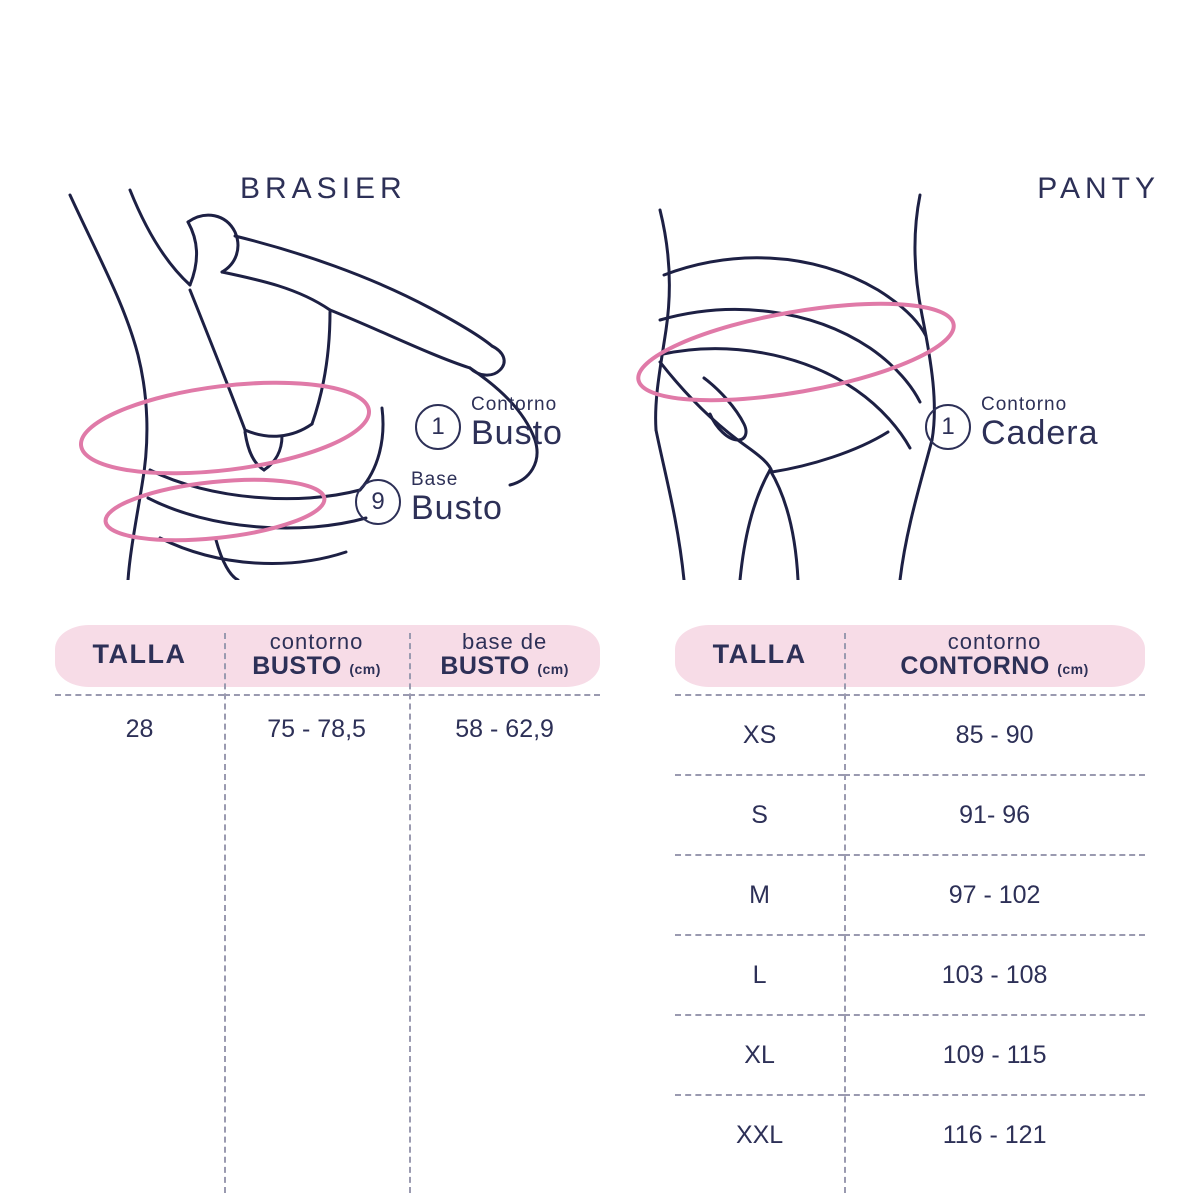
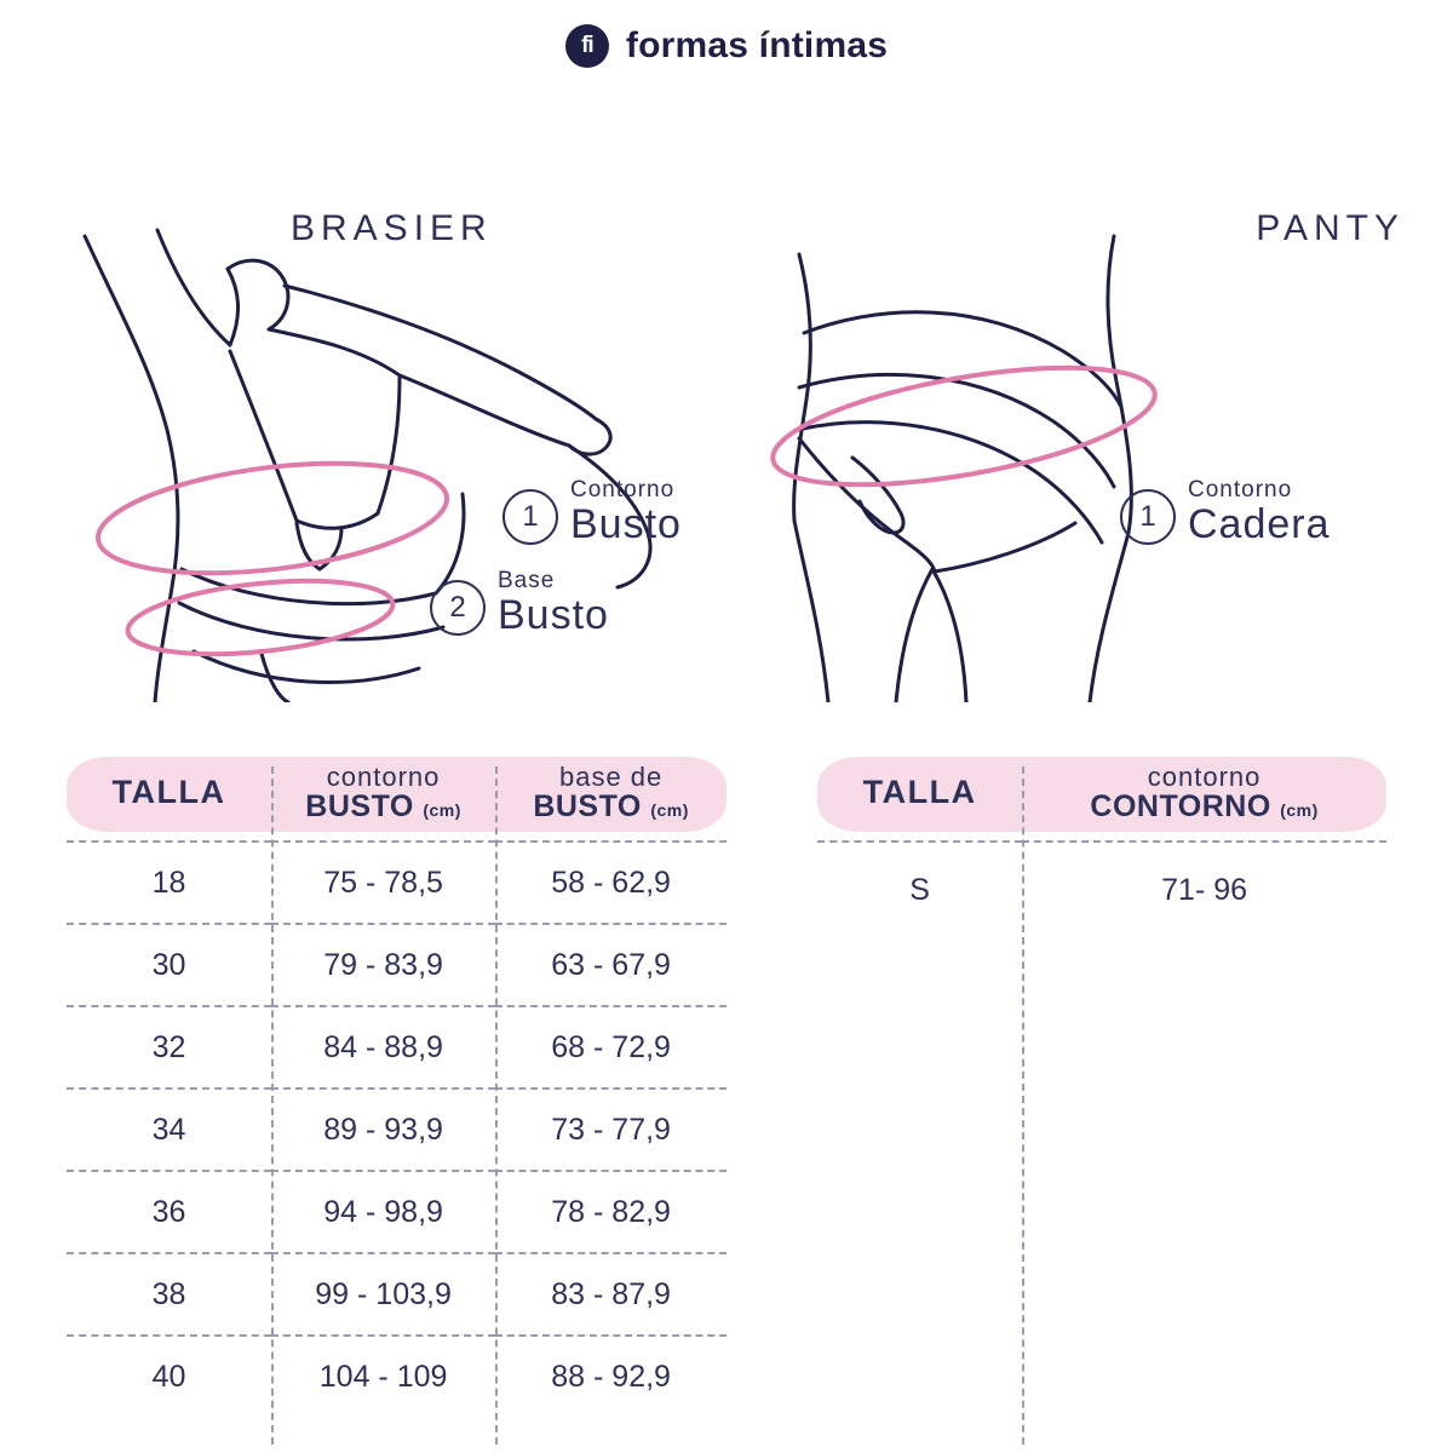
+ fi
+ formas íntimas
  BRASIER
  1
  Contorno
  Busto
- 9
+ 2
  Base
  Busto
  PANTY
  1
  Contorno
  Cadera
  TALLA	contorno BUSTO (cm)	base de BUSTO (cm)
- 28	75 - 78,5	58 - 62,9
+ 18	75 - 78,5	58 - 62,9
+ 30	79 - 83,9	63 - 67,9
+ 32	84 - 88,9	68 - 72,9
+ 34	89 - 93,9	73 - 77,9
+ 36	94 - 98,9	78 - 82,9
+ 38	99 - 103,9	83 - 87,9
+ 40	104 - 109	88 - 92,9
  TALLA	contorno CONTORNO (cm)
- XS	85 - 90
- S	91- 96
+ S	71- 96
- M	97 - 102
- L	103 - 108
- XL	109 - 115
- XXL	116 - 121
